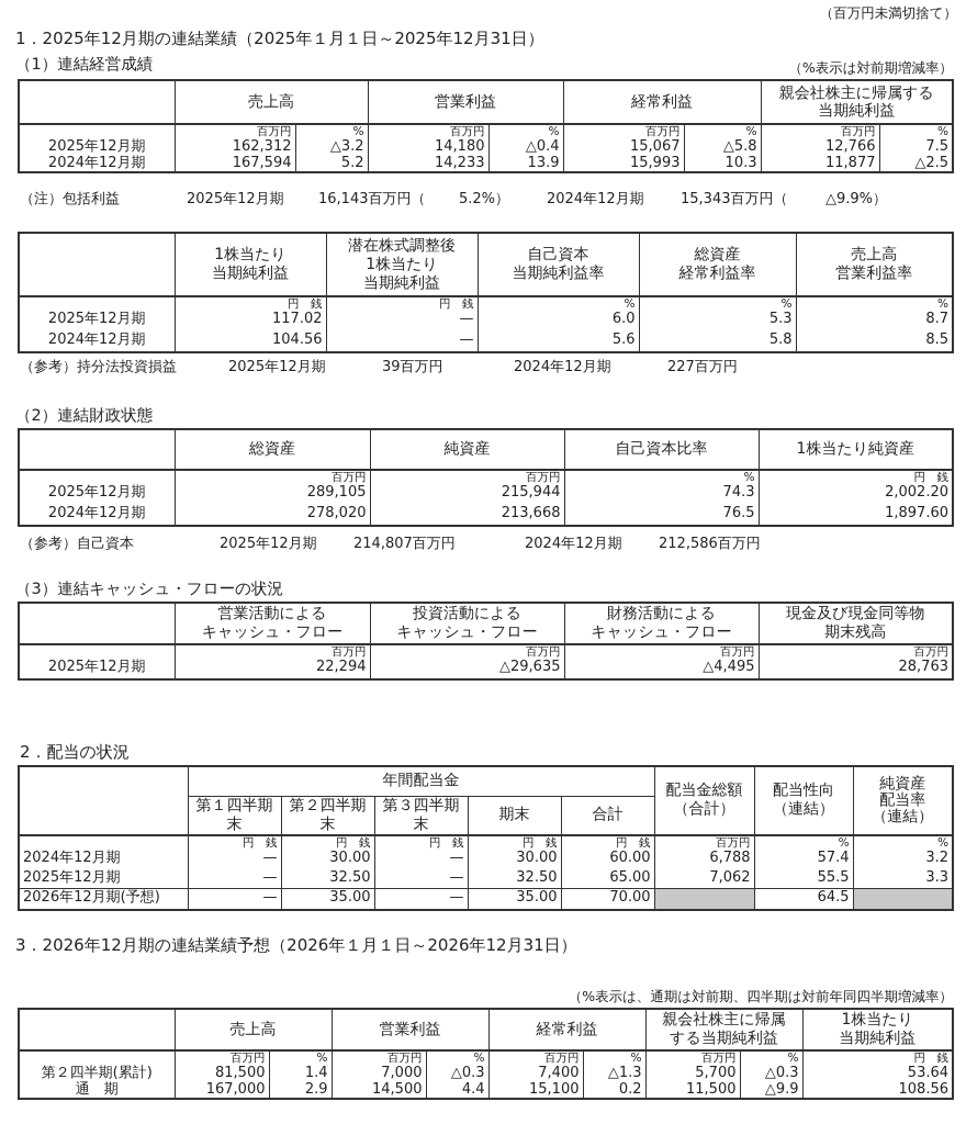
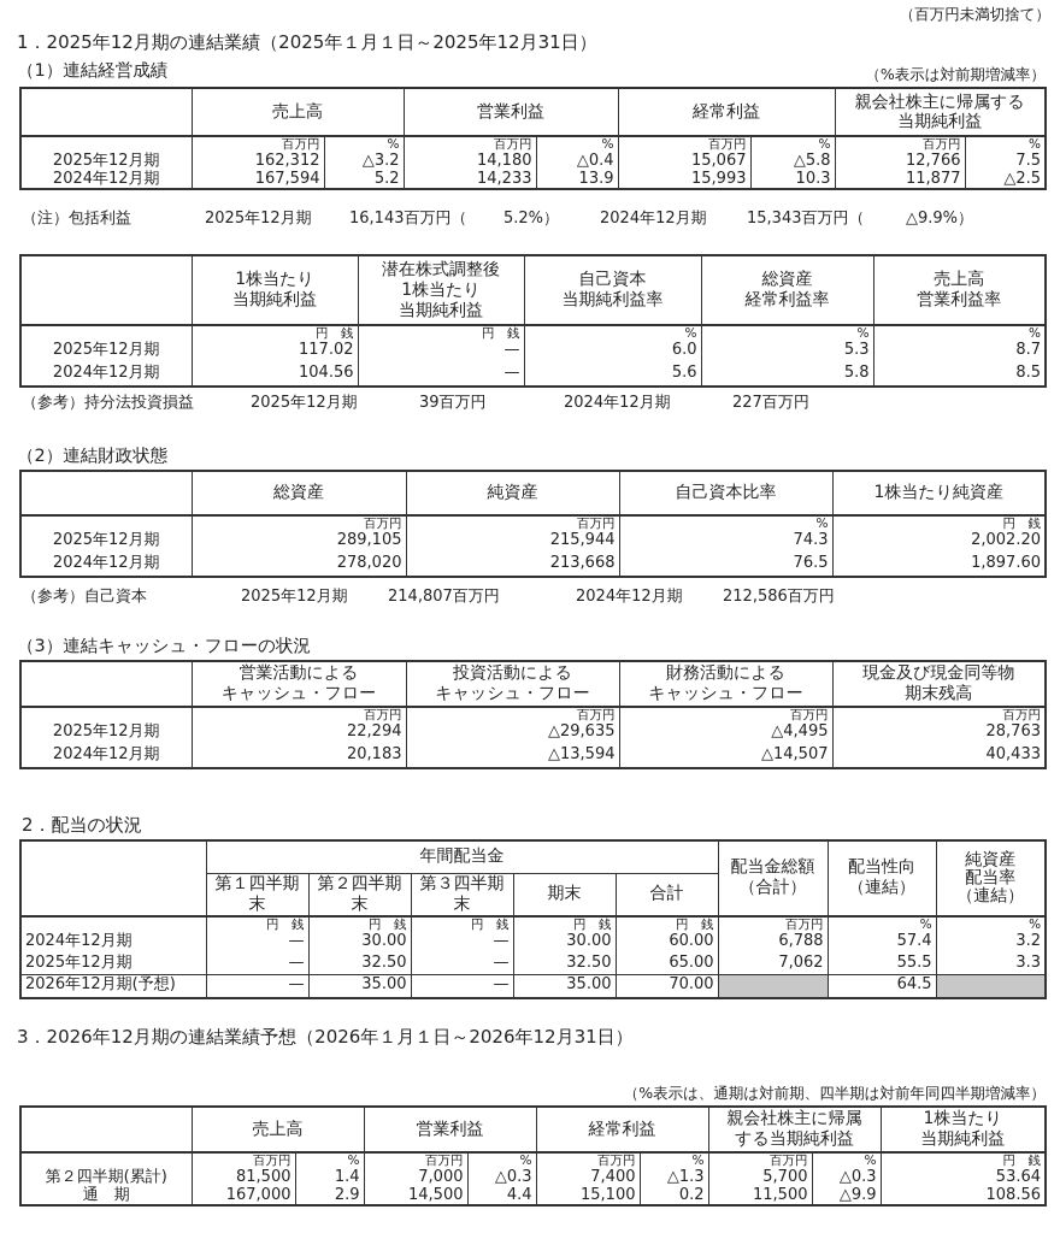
  （百万円未満切捨て）
  1．2025年12月期の連結業績（2025年１月１日～2025年12月31日）
  （1）連結経営成績
  （%表示は対前期増減率）
  	売上高	営業利益	経常利益	親会社株主に帰属する当期純利益
  	百万円	%	百万円	%	百万円	%	百万円	%
  2025年12月期	162,312	△3.2	14,180	△0.4	15,067	△5.8	12,766	7.5
  2024年12月期	167,594	5.2	14,233	13.9	15,993	10.3	11,877	△2.5
  （注）包括利益
  2025年12月期
  16,143百万円（
  5.2%）
  2024年12月期
  15,343百万円（
  △9.9%）
  	1株当たり当期純利益	潜在株式調整後1株当たり当期純利益	自己資本当期純利益率	総資産経常利益率	売上高営業利益率
  	円 銭	円 銭	%	%	%
  2025年12月期	117.02	—	6.0	5.3	8.7
  2024年12月期	104.56	—	5.6	5.8	8.5
  （参考）持分法投資損益
  2025年12月期
  39百万円
  2024年12月期
  227百万円
  （2）連結財政状態
  	総資産	純資産	自己資本比率	1株当たり純資産
  	百万円	百万円	%	円 銭
  2025年12月期	289,105	215,944	74.3	2,002.20
  2024年12月期	278,020	213,668	76.5	1,897.60
  （参考）自己資本
  2025年12月期
  214,807百万円
  2024年12月期
  212,586百万円
  （3）連結キャッシュ・フローの状況
  	営業活動によるキャッシュ・フロー	投資活動によるキャッシュ・フロー	財務活動によるキャッシュ・フロー	現金及び現金同等物期末残高
  	百万円	百万円	百万円	百万円
  2025年12月期	22,294	△29,635	△4,495	28,763
+ 2024年12月期	20,183	△13,594	△14,507	40,433
  2．配当の状況
  	年間配当金	配当金総額（合計）	配当性向（連結）	純資産配当率（連結）
  第１四半期末	第２四半期末	第３四半期末	期末	合計
  	円 銭	円 銭	円 銭	円 銭	円 銭	百万円	%	%
  2024年12月期	—	30.00	—	30.00	60.00	6,788	57.4	3.2
  2025年12月期	—	32.50	—	32.50	65.00	7,062	55.5	3.3
  2026年12月期(予想)	—	35.00	—	35.00	70.00		64.5
  3．2026年12月期の連結業績予想（2026年１月１日～2026年12月31日）
  （%表示は、通期は対前期、四半期は対前年同四半期増減率）
  	売上高	営業利益	経常利益	親会社株主に帰属する当期純利益	1株当たり当期純利益
  	百万円	%	百万円	%	百万円	%	百万円	%	円 銭
  第２四半期(累計)	81,500	1.4	7,000	△0.3	7,400	△1.3	5,700	△0.3	53.64
  通 期	167,000	2.9	14,500	4.4	15,100	0.2	11,500	△9.9	108.56
